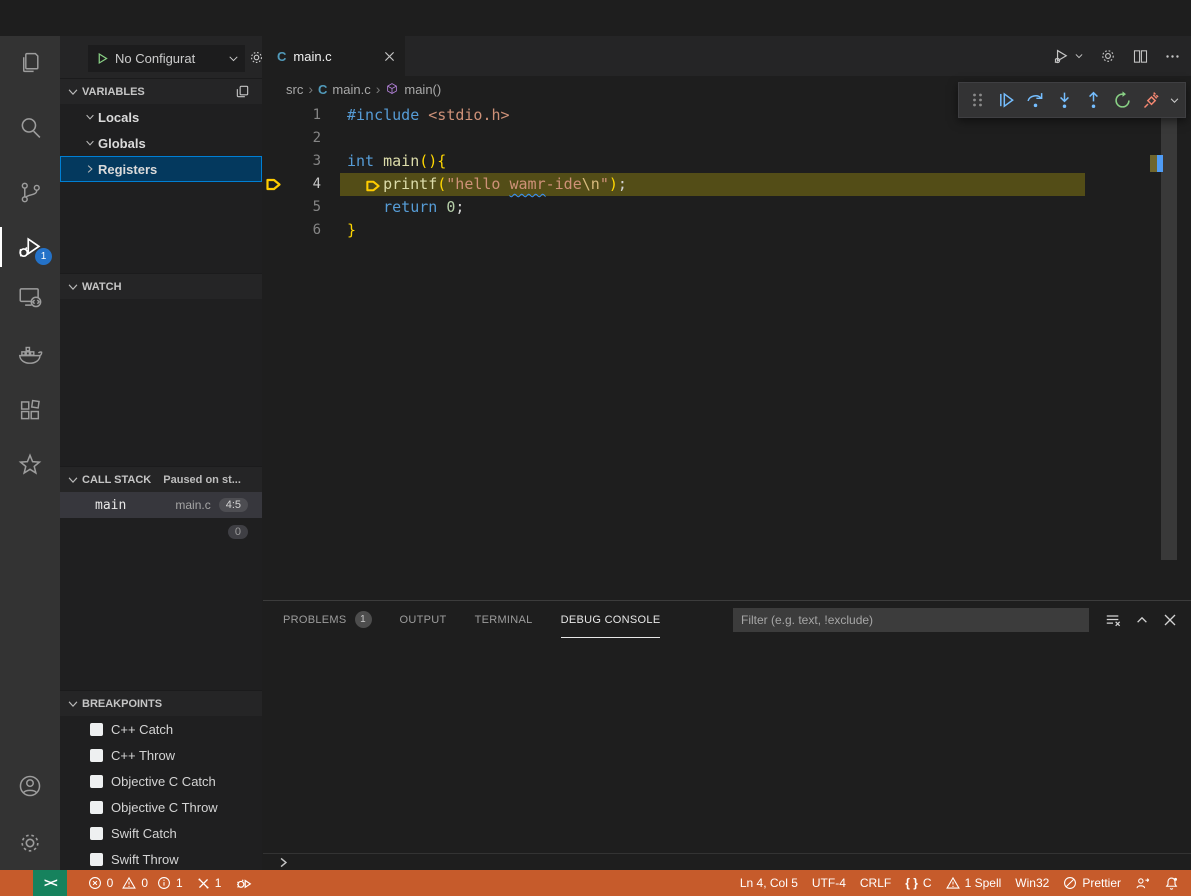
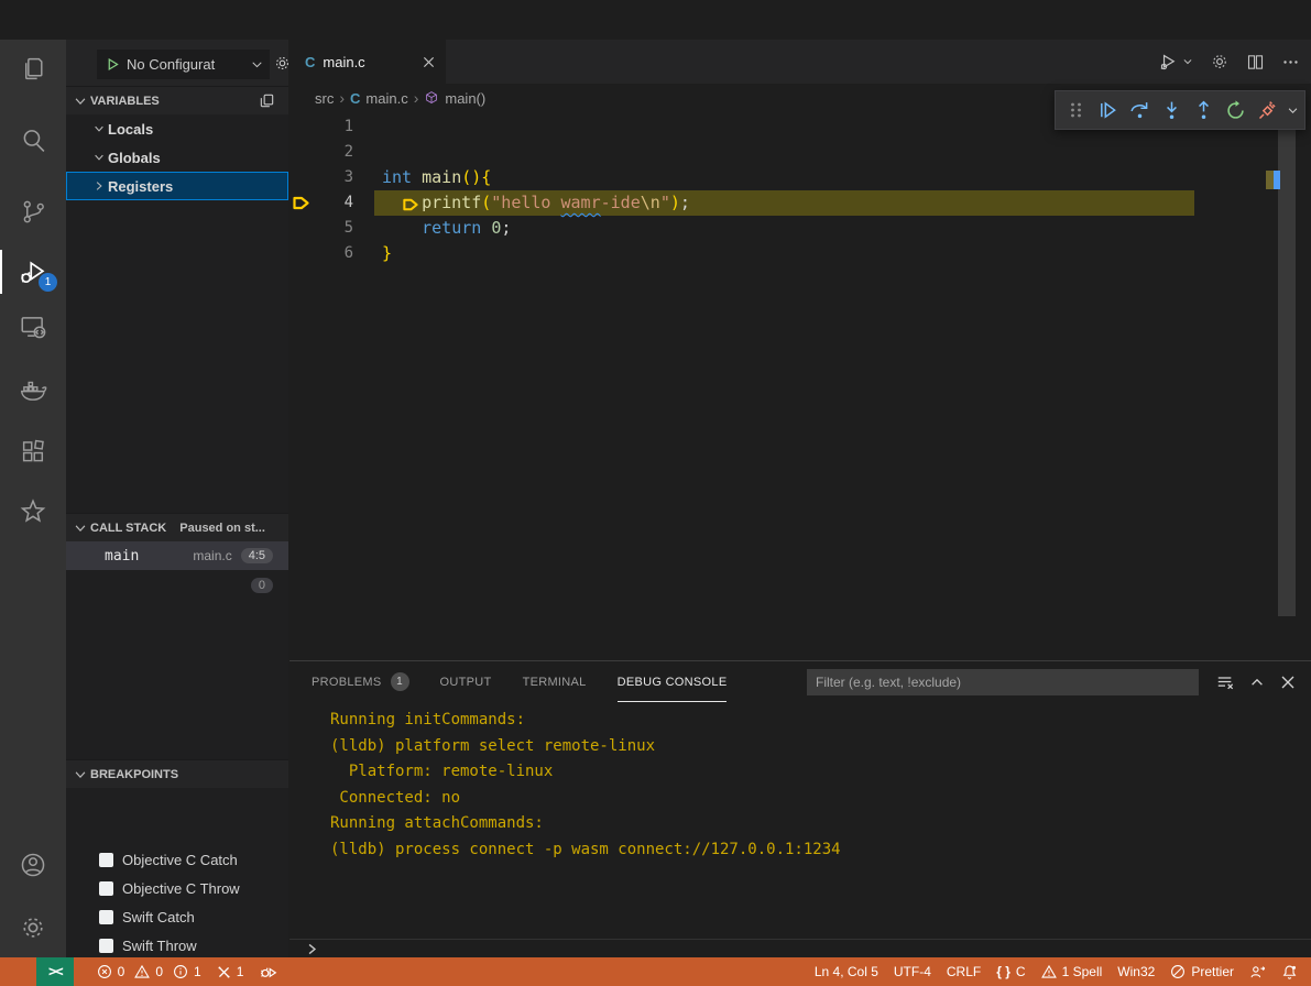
  1
  No Configurat
  VARIABLES
  Locals
  Globals
  Registers
- WATCH
  CALL STACK
  Paused on st...
  main
  main.c
  4:5
  0
  BREAKPOINTS
- C++ Catch
- C++ Throw
  Objective C Catch
  Objective C Throw
  Swift Catch
  Swift Throw
  C
  main.c
  src
  ›
  C
  main.c
  ›
  main()
  1
- #include
- <stdio.h>
  2
  3
  int
  main
  (){
  4
  printf
  (
  "hello
  wamr
  -ide
  \n
  "
  )
  ;
  5
  return
  0
  ;
  6
  }
  PROBLEMS
  1
  OUTPUT
  TERMINAL
  DEBUG CONSOLE
  Filter (e.g. text, !exclude)
+ Running initCommands:
+ (lldb) platform select remote-linux
+ Platform: remote-linux
+ Connected: no
+ Running attachCommands:
+ (lldb) process connect -p wasm connect://127.0.0.1:1234
  ><
  0
  0
  1
  1
  Ln 4, Col 5
  UTF-4
  CRLF
  { }
  C
  1 Spell
  Win32
  Prettier
